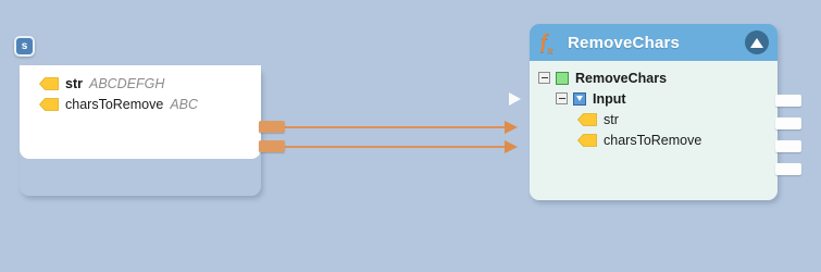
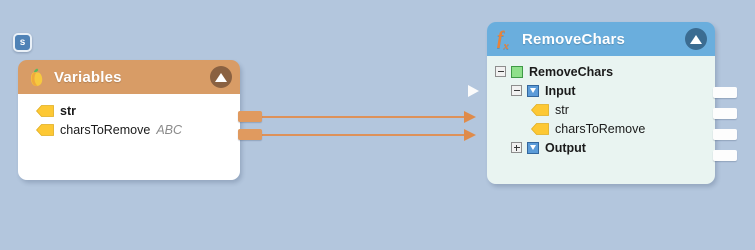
  s
+ Variables
  str
- ABCDEFGH
  charsToRemove
  ABC
  fx
  RemoveChars
  RemoveChars
  Input
  str
  charsToRemove
+ Output
